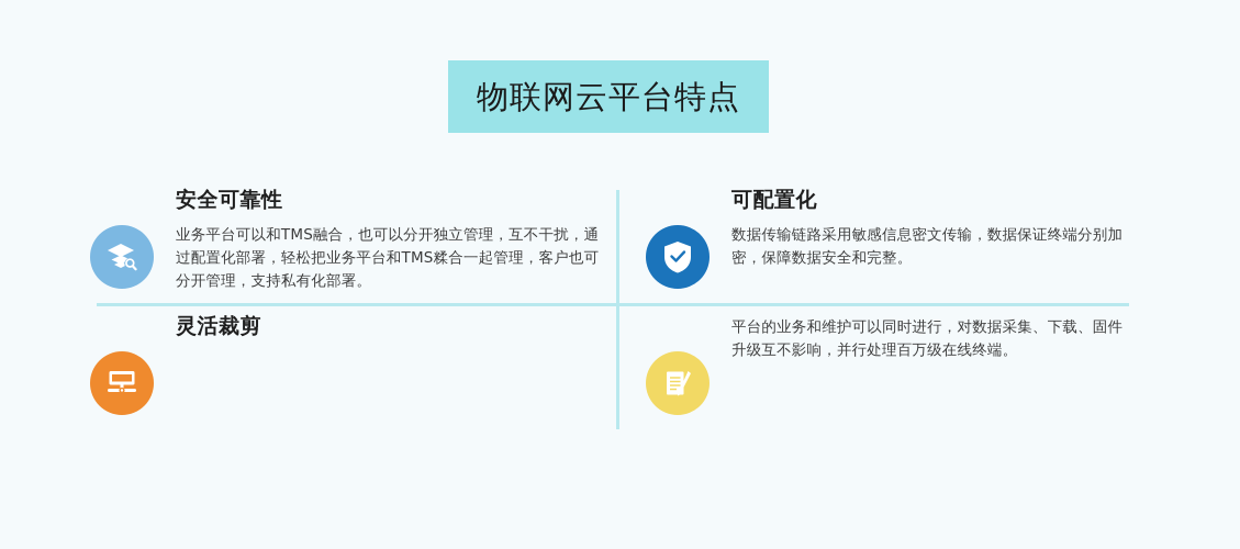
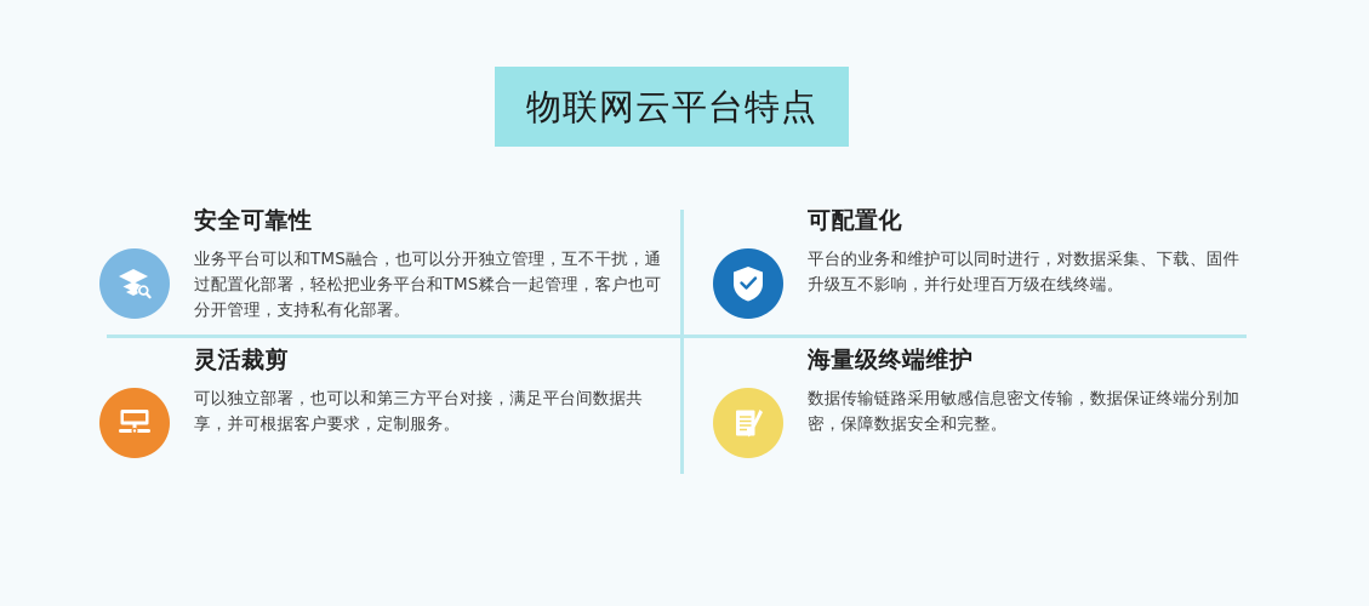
  物联网云平台特点
  安全可靠性
  业务平台可以和TMS融合，也可以分开独立管理，互不干扰，通过配置化部署，轻松把业务平台和TMS糅合一起管理，客户也可分开管理，支持私有化部署。
  可配置化
- 数据传输链路采用敏感信息密文传输，数据保证终端分别加密，保障数据安全和完整。
+ 平台的业务和维护可以同时进行，对数据采集、下载、固件升级互不影响，并行处理百万级在线终端。
  灵活裁剪
+ 可以独立部署，也可以和第三方平台对接，满足平台间数据共享，并可根据客户要求，定制服务。
+ 海量级终端维护
- 平台的业务和维护可以同时进行，对数据采集、下载、固件升级互不影响，并行处理百万级在线终端。
+ 数据传输链路采用敏感信息密文传输，数据保证终端分别加密，保障数据安全和完整。
